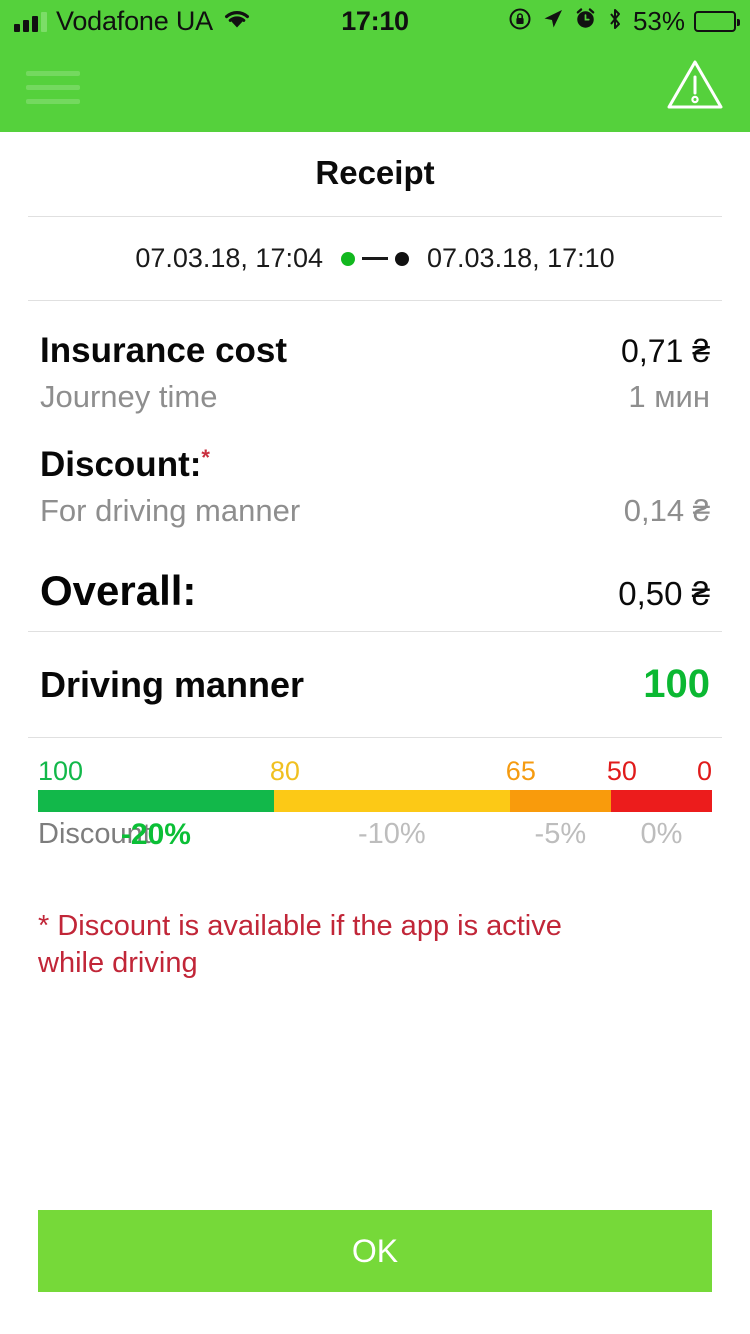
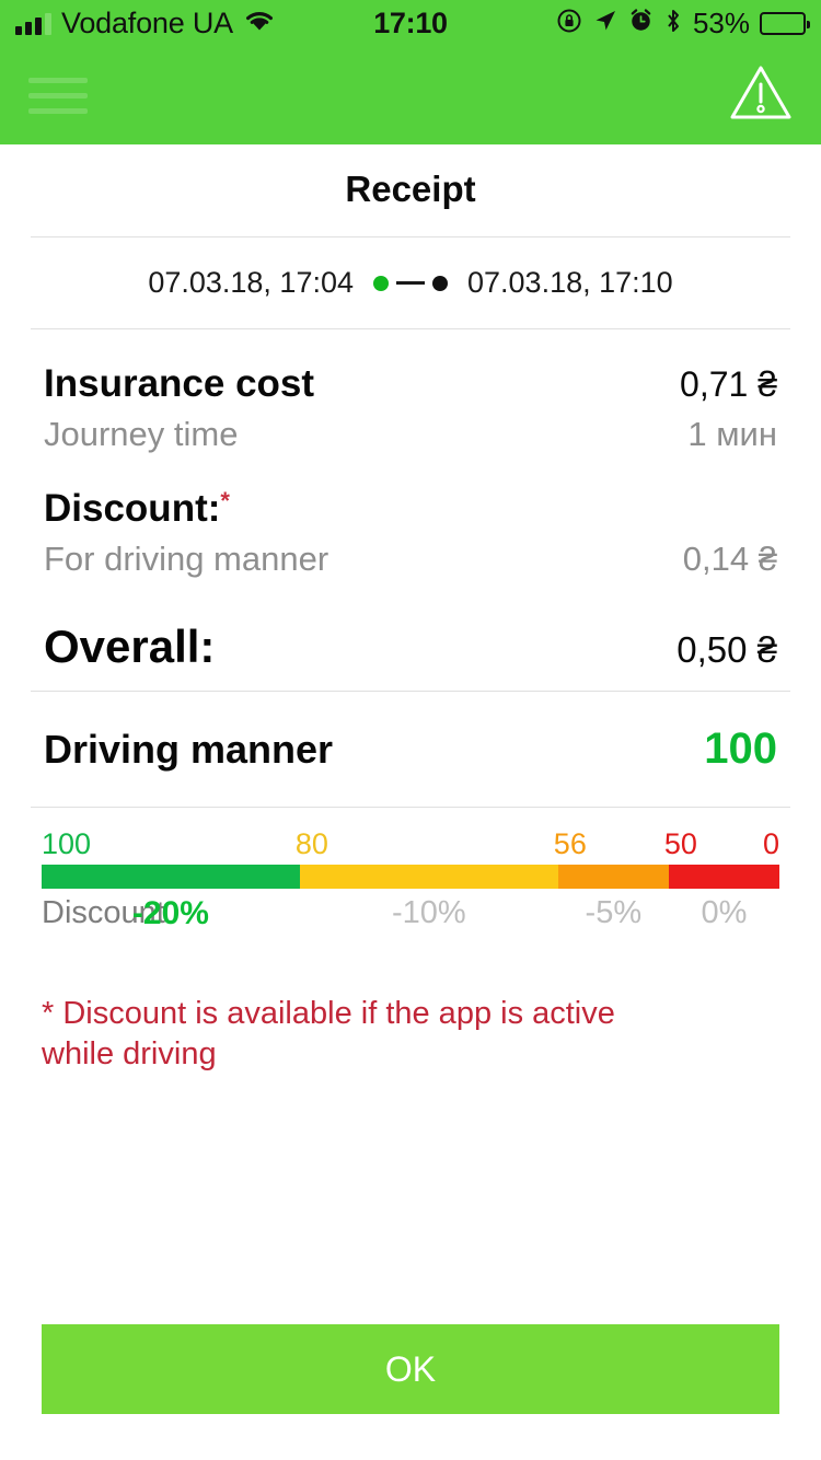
  Vodafone UA
  17:10
  53%
  Receipt
  07.03.18, 17:04
  07.03.18, 17:10
  Insurance cost
  0,71 ₴
  Journey time
  1 мин
  Discount:
  *
  For driving manner
  0,14 ₴
  Overall:
  0,50 ₴
  Driving manner
  100
  100
  80
- 65
+ 56
  50
  0
  Discount
  -20%
  -10%
  -5%
  0%
  * Discount is available if the app is active while driving
  OK
